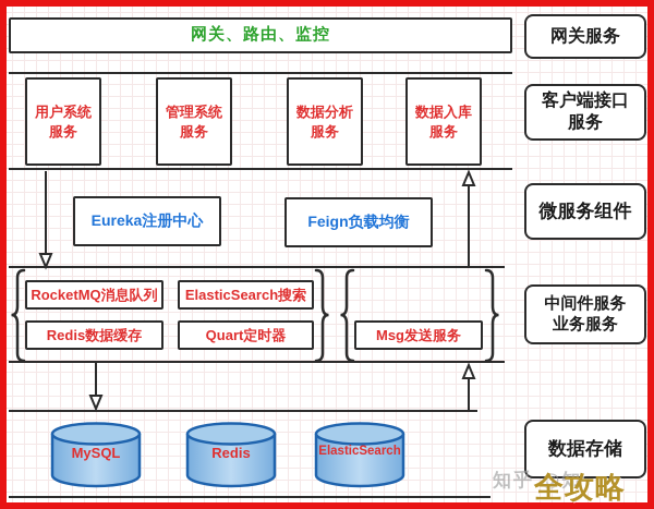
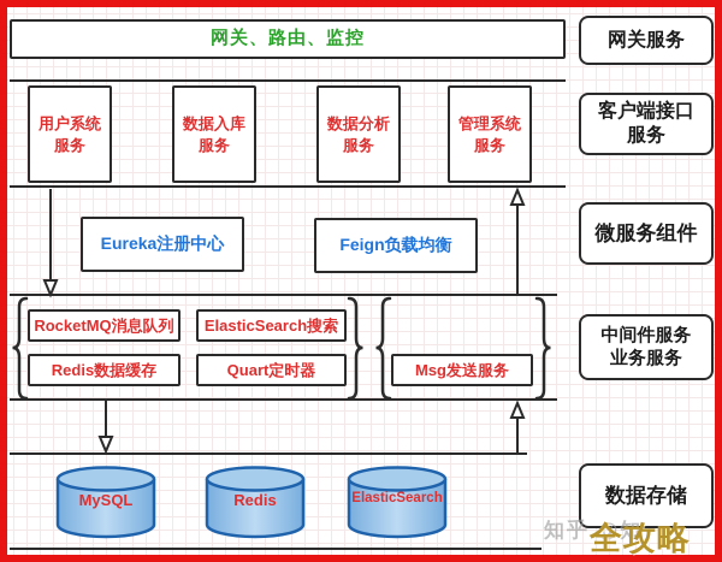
  网关、路由、监控
  用户系统服务
- 管理系统服务
+ 数据入库服务
  数据分析服务
- 数据入库服务
+ 管理系统服务
  Eureka注册中心
  Feign负载均衡
  RocketMQ消息队列
  ElasticSearch搜索
  Redis数据缓存
  Quart定时器
  Msg发送服务
  MySQL
  Redis
  ElasticSearch
  网关服务
  客户端接口
  服务
  微服务组件
  中间件服务
  业务服务
  数据存储
  知乎 @知
  全攻略
